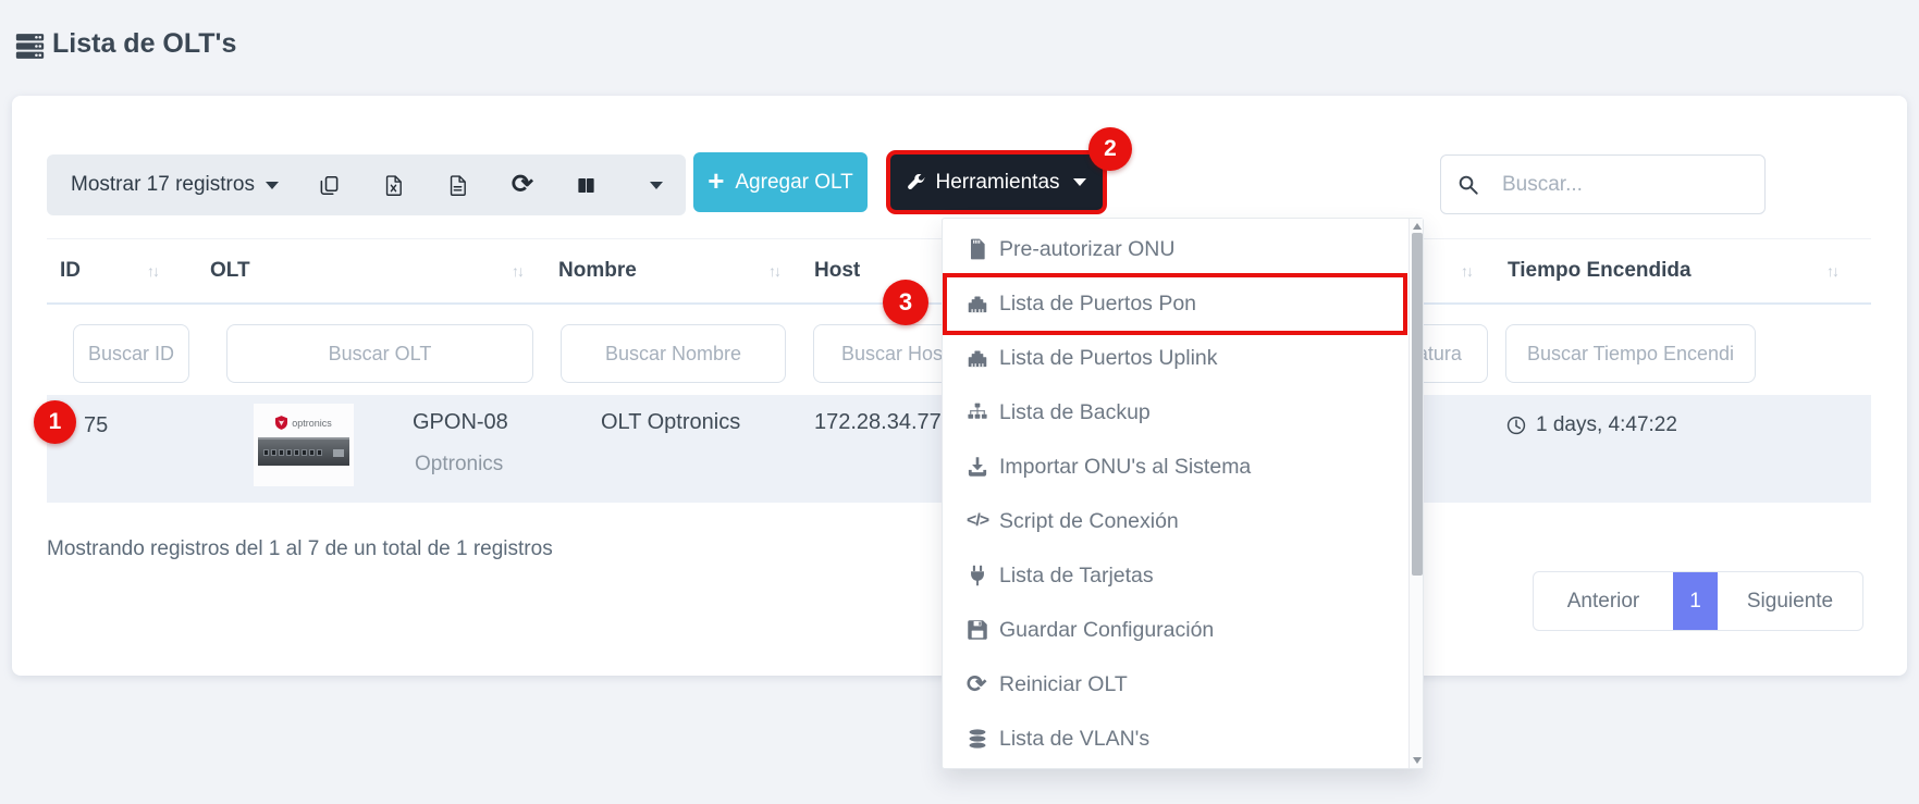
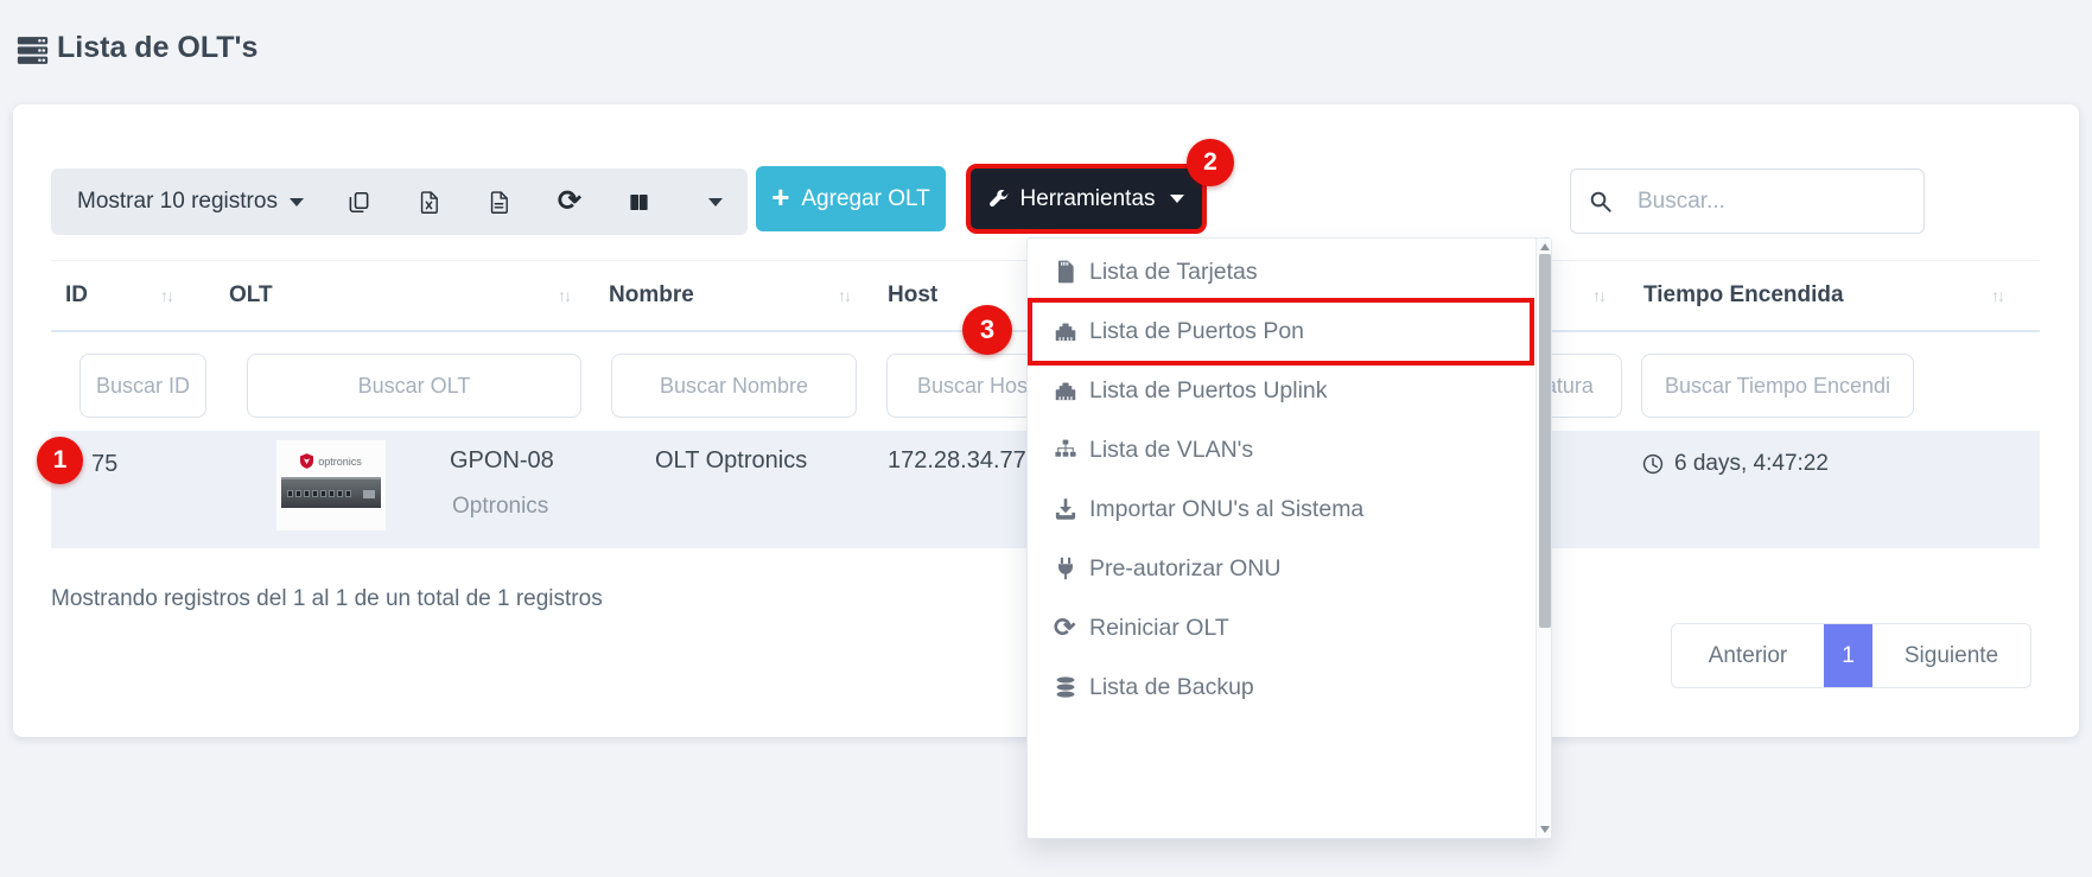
  Lista de OLT's
- Mostrar 17 registros
+ Mostrar 10 registros
  ⟳
  +
  Agregar OLT
  Herramientas
  Buscar...
  ID
  ↑↓
  OLT
  ↑↓
  Nombre
  ↑↓
  Host
  ↑↓
  Tiempo Encendida
  ↑↓
  Buscar ID
  Buscar OLT
  Buscar Nombre
  Buscar Hos
  Buscar Tiempo Encendi
  75
  optronics
  GPON-08
  Optronics
  OLT Optronics
  172.28.34.77
- 1 days, 4:47:22
+ 6 days, 4:47:22
- Mostrando registros del 1 al 7 de un total de 1 registros
+ Mostrando registros del 1 al 1 de un total de 1 registros
  Anterior
  1
  Siguiente
- Pre-autorizar ONU
+ Lista de Tarjetas
  Lista de Puertos Pon
  Lista de Puertos Uplink
- Lista de Backup
+ Lista de VLAN's
  Importar ONU's al Sistema
- </>
- Script de Conexión
- Lista de Tarjetas
+ Pre-autorizar ONU
- Guardar Configuración
  ⟳
  Reiniciar OLT
- Lista de VLAN's
+ Lista de Backup
  1
  2
  3
